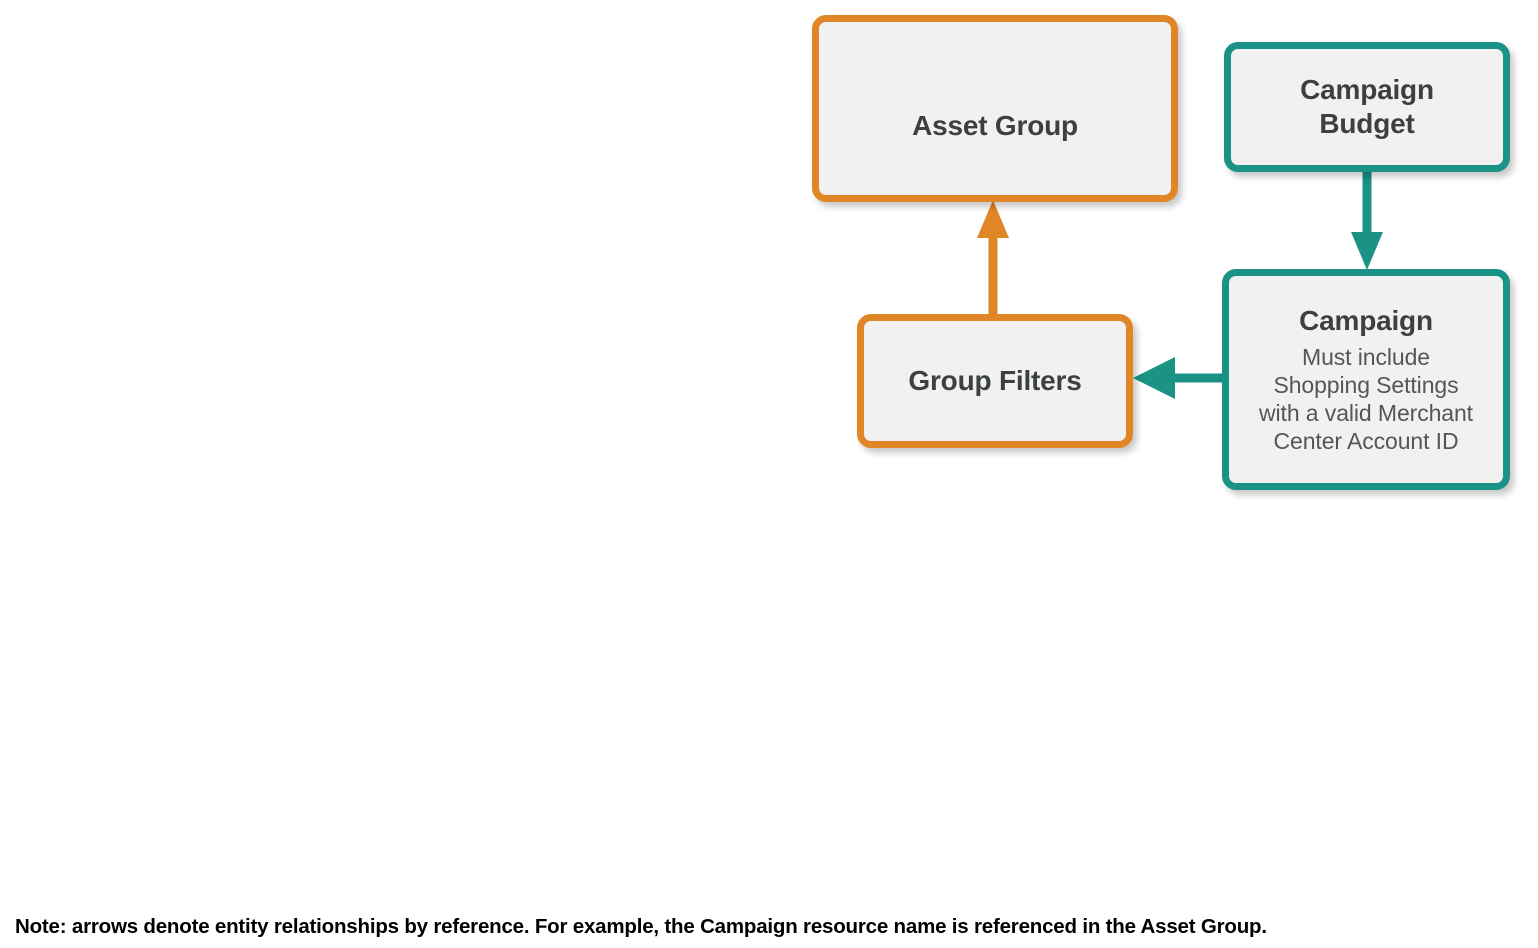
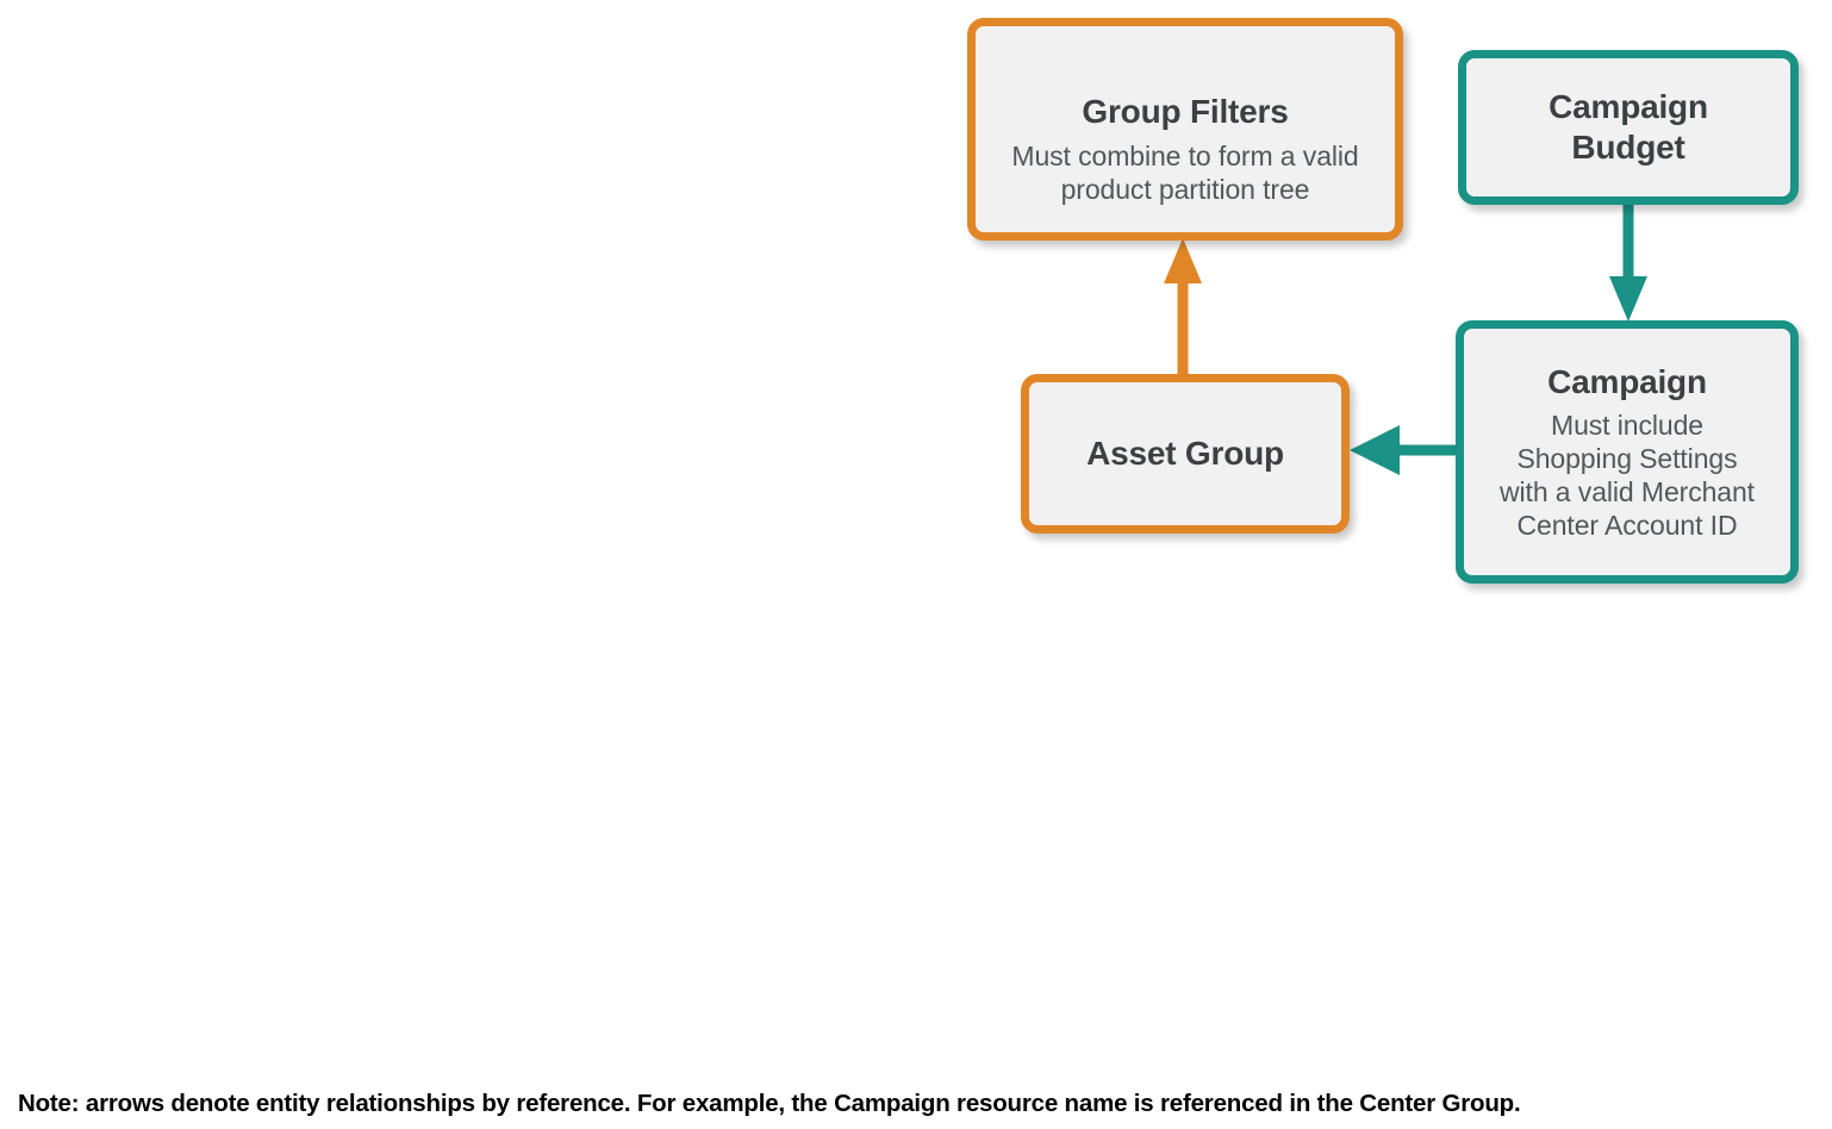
- Asset Group
+ Group Filters
+ Must combine to form a valid
+ product partition tree
  Campaign
  Budget
- Group Filters
+ Asset Group
  Campaign
  Must include
  Shopping Settings
  with a valid Merchant
  Center Account ID
- Note: arrows denote entity relationships by reference. For example, the Campaign resource name is referenced in the Asset Group.
+ Note: arrows denote entity relationships by reference. For example, the Campaign resource name is referenced in the Center Group.
